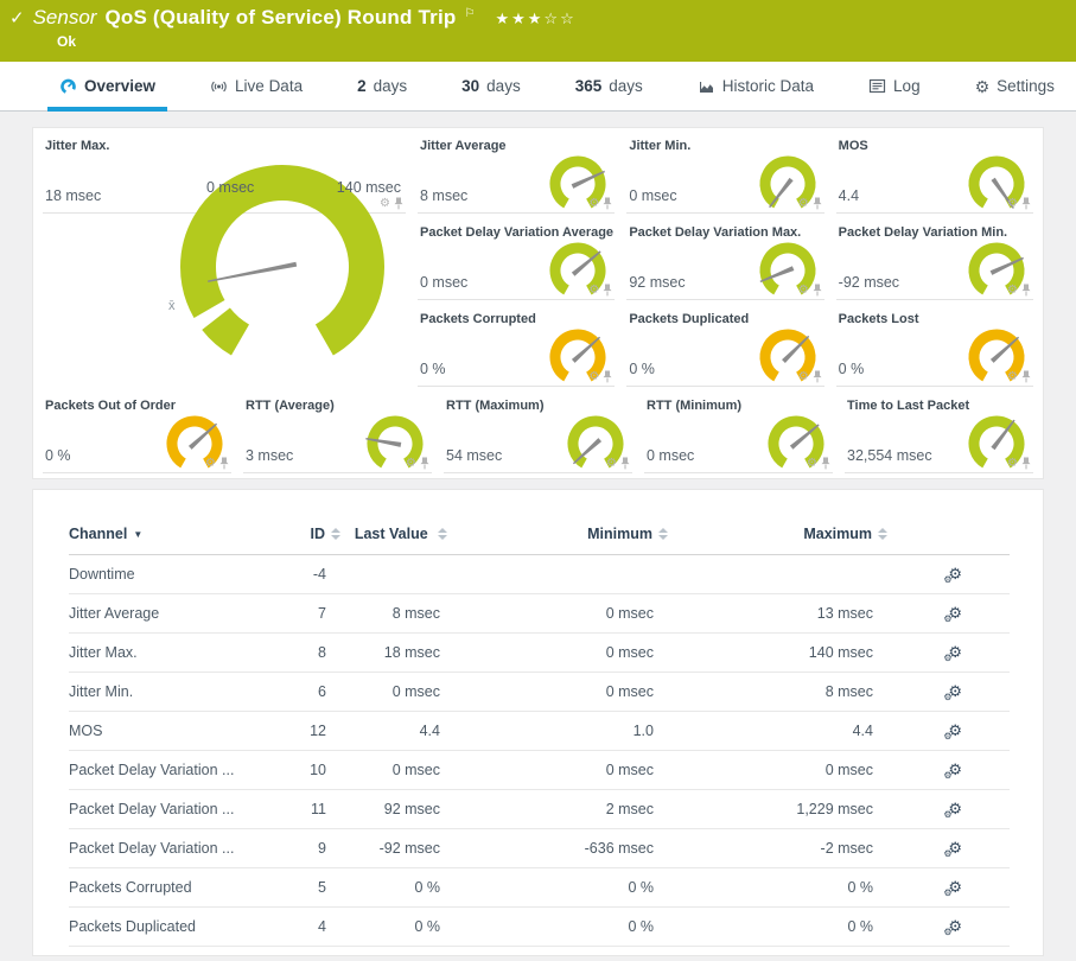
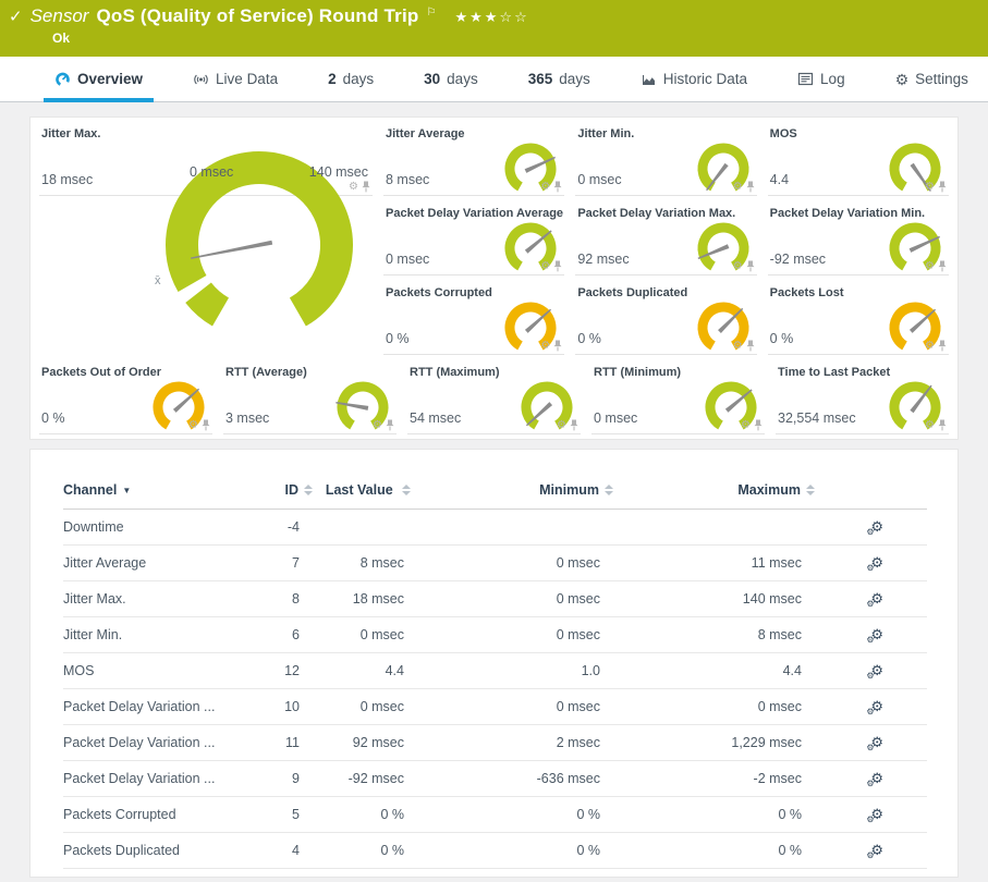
  ✓
  Sensor
  QoS (Quality of Service) Round Trip
  ⚐
  ★★★☆☆
  Ok
  Overview
  Live Data
  2
  days
  30
  days
  365
  days
  Historic Data
  Log
  ⚙
  Settings
  Jitter Max.
  x̄
  0 msec
  140 msec
  18 msec
  ⚙
  Jitter Average
  8 msec
  ⚙
  Jitter Min.
  0 msec
  ⚙
  MOS
  4.4
  ⚙
  Packet Delay Variation Average
  0 msec
  ⚙
  Packet Delay Variation Max.
  92 msec
  ⚙
  Packet Delay Variation Min.
  -92 msec
  ⚙
  Packets Corrupted
  0 %
  ⚙
  Packets Duplicated
  0 %
  ⚙
  Packets Lost
  0 %
  ⚙
  Packets Out of Order
  0 %
  ⚙
  RTT (Average)
  3 msec
  ⚙
  RTT (Maximum)
  54 msec
  ⚙
  RTT (Minimum)
  0 msec
  ⚙
  Time to Last Packet
  32,554 msec
  ⚙
  Channel ▼	ID	Last Value	Minimum	Maximum
  Downtime	-4				⚙⚙
- Jitter Average	7	8 msec	0 msec	13 msec	⚙⚙
+ Jitter Average	7	8 msec	0 msec	11 msec	⚙⚙
  Jitter Max.	8	18 msec	0 msec	140 msec	⚙⚙
  Jitter Min.	6	0 msec	0 msec	8 msec	⚙⚙
  MOS	12	4.4	1.0	4.4	⚙⚙
  Packet Delay Variation ...	10	0 msec	0 msec	0 msec	⚙⚙
  Packet Delay Variation ...	11	92 msec	2 msec	1,229 msec	⚙⚙
  Packet Delay Variation ...	9	-92 msec	-636 msec	-2 msec	⚙⚙
  Packets Corrupted	5	0 %	0 %	0 %	⚙⚙
  Packets Duplicated	4	0 %	0 %	0 %	⚙⚙
